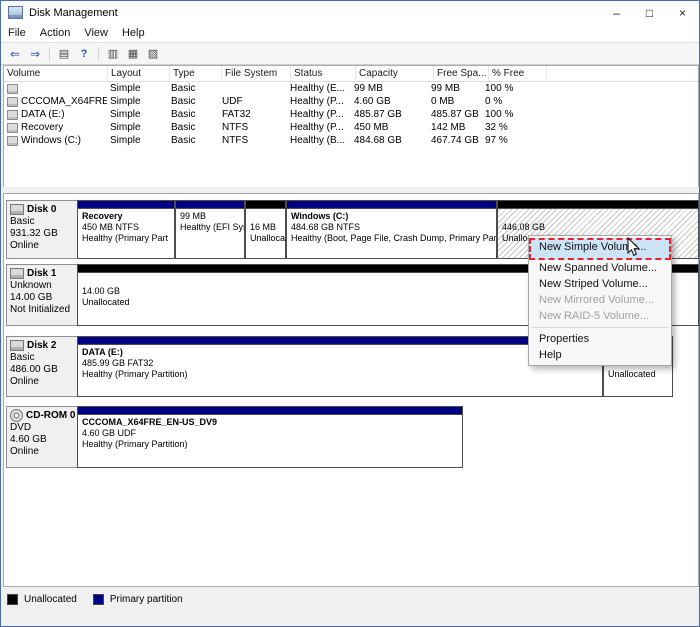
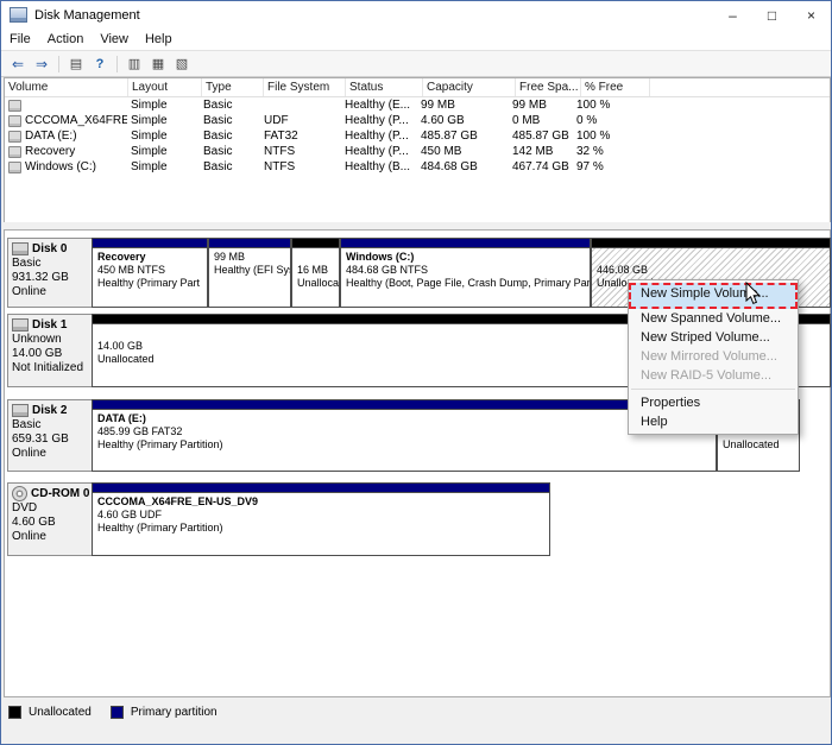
  Disk Management
  –
  □
  ×
  File
  Action
  View
  Help
  ⇐
  ⇒
  ▤
  ?
  ▥
  ▦
  ▧
  Volume
  Layout
  Type
  File System
  Status
  Capacity
  Free Spa...
  % Free
  Simple
  Basic
  Healthy (E...
  99 MB
  99 MB
  100 %
  CCCOMA_X64FRE
  Simple
  Basic
  UDF
  Healthy (P...
  4.60 GB
  0 MB
  0 %
  DATA (E:)
  Simple
  Basic
  FAT32
  Healthy (P...
  485.87 GB
  485.87 GB
  100 %
  Recovery
  Simple
  Basic
  NTFS
  Healthy (P...
  450 MB
  142 MB
  32 %
  Windows (C:)
  Simple
  Basic
  NTFS
  Healthy (B...
  484.68 GB
  467.74 GB
  97 %
  Disk 0
  Basic
  931.32 GB
  Online
  Recovery
  450 MB NTFS
  Healthy (Primary Part
  99 MB
  Healthy (EFI Sy
  16 MB
  Unalloca
  Windows (C:)
  484.68 GB NTFS
  Healthy (Boot, Page File, Crash Dump, Primary Par
  446.08 GB
  Disk 1
  Unknown
  14.00 GB
  Not Initialized
  14.00 GB
  Unallocated
  Disk 2
  Basic
- 486.00 GB
+ 659.31 GB
  Online
  DATA (E:)
  485.99 GB FAT32
  Healthy (Primary Partition)
  Unallocated
  CD-ROM 0
  DVD
  4.60 GB
  Online
  CCCOMA_X64FRE_EN-US_DV9
  4.60 GB UDF
  Healthy (Primary Partition)
  Unallocated
  Primary partition
  New Simple Volum...
  New Spanned Volume...
  New Striped Volume...
  New Mirrored Volume...
  New RAID-5 Volume...
  Properties
  Help
